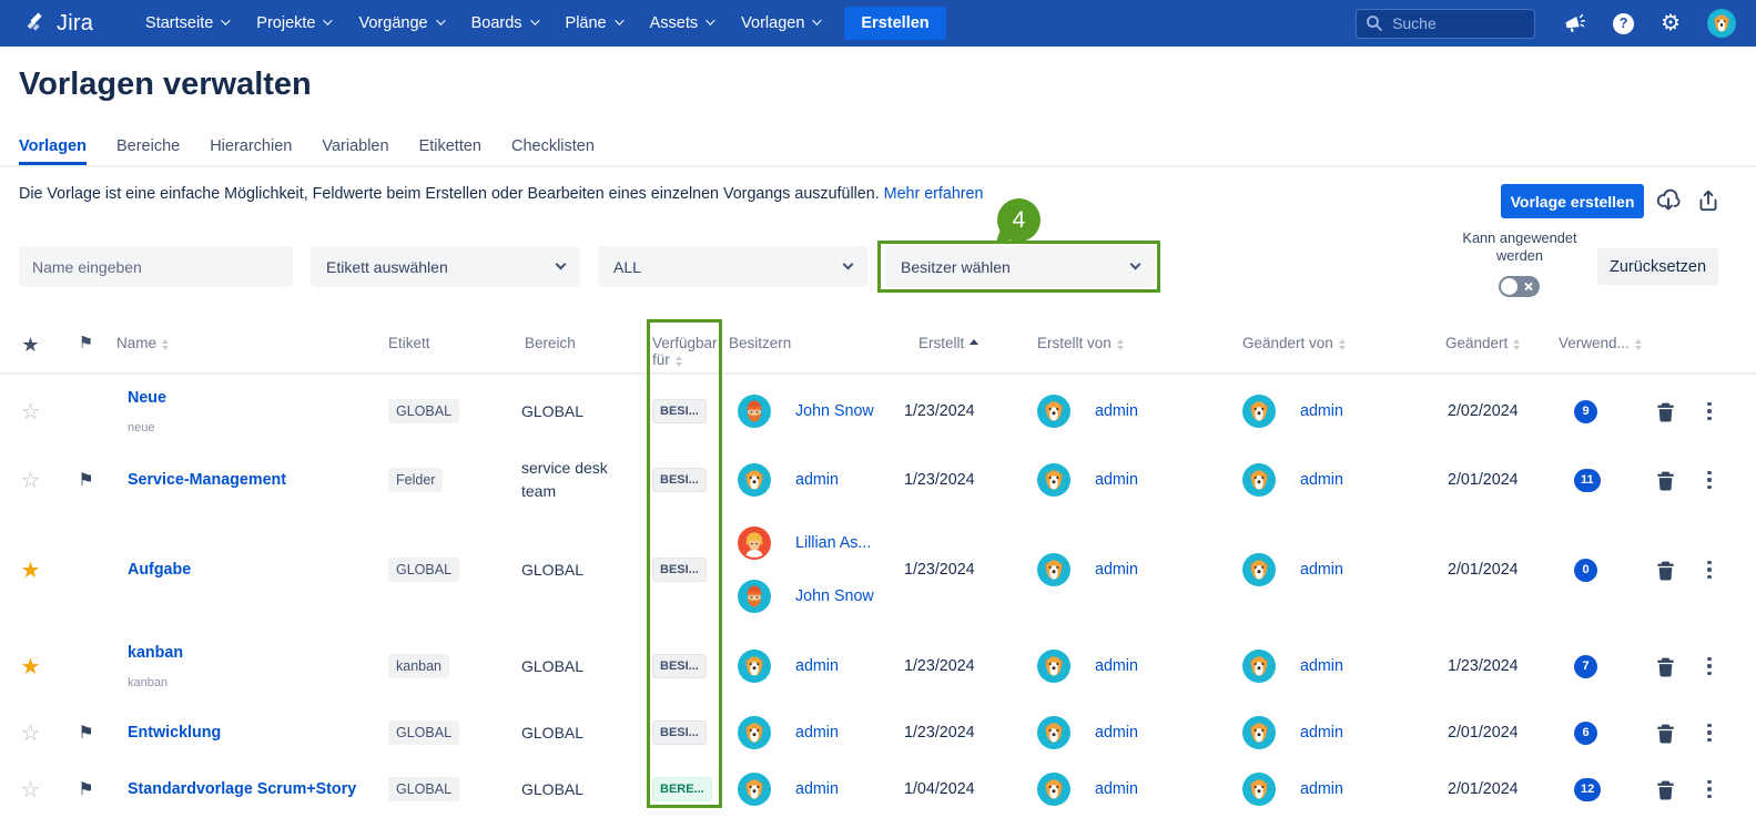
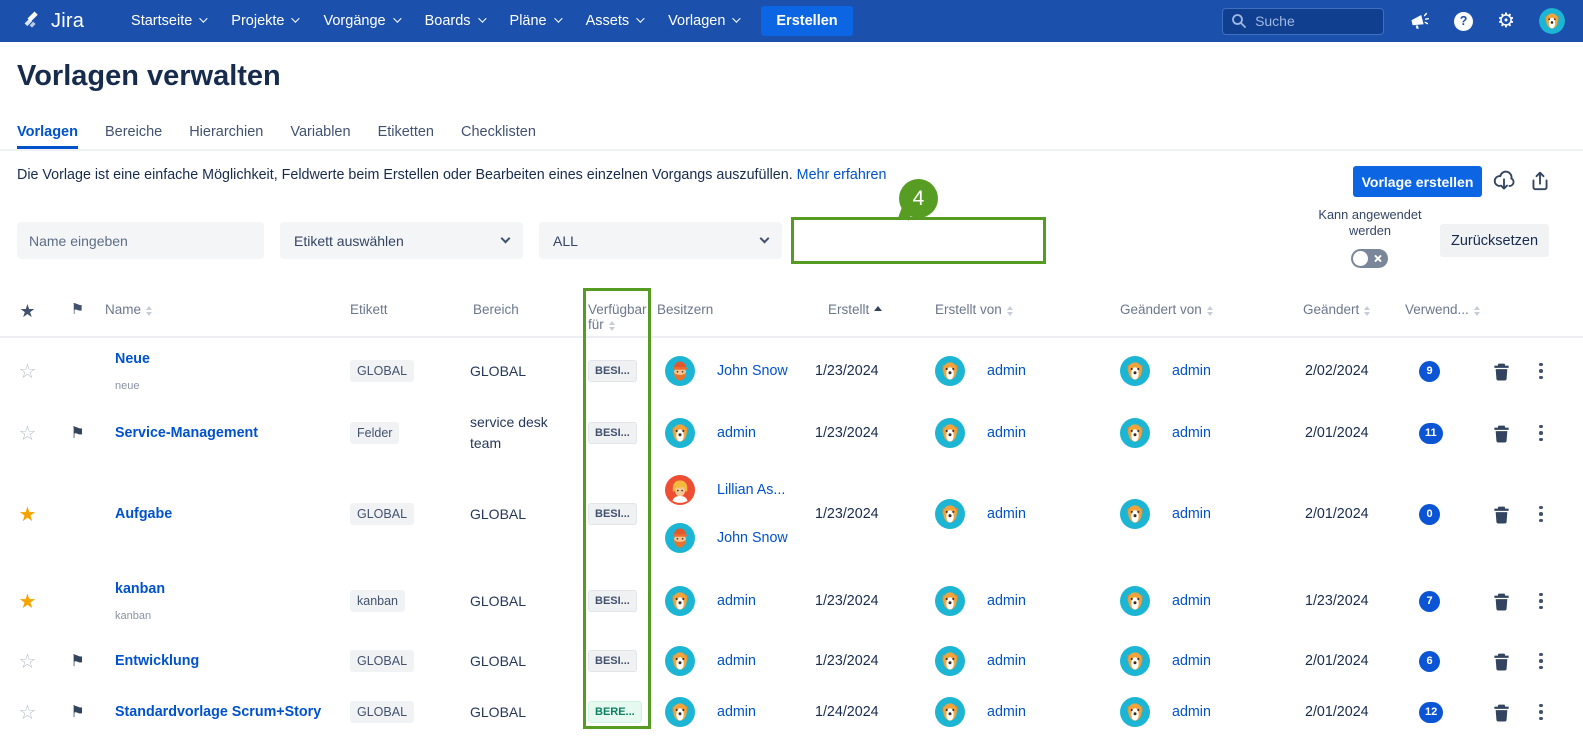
  Jira
  Startseite
  Projekte
  Vorgänge
  Boards
  Pläne
  Assets
  Vorlagen
  Erstellen
  Suche
  ?
  ⚙
  Vorlagen verwalten
  Vorlagen
  Bereiche
  Hierarchien
  Variablen
  Etiketten
  Checklisten
  Die Vorlage ist eine einfache Möglichkeit, Feldwerte beim Erstellen oder Bearbeiten eines einzelnen Vorgangs auszufüllen. Mehr erfahren
  Vorlage erstellen
  Name eingeben
  Etikett auswählen
  ALL
- Besitzer wählen
  Kann angewendet
  werden
  Zurücksetzen
  ★
  ⚑
  Name
  Etikett
  Bereich
  Verfügbar
  für
  Besitzern
  Erstellt
  Erstellt von
  Geändert von
  Geändert
  Verwend...
  ☆
  Neue
  neue
  GLOBAL
  GLOBAL
  BESI...
  John Snow
  1/23/2024
  admin
  admin
  2/02/2024
  9
  ☆
  ⚑
  Service-Management
  Felder
  service desk team
  BESI...
  admin
  1/23/2024
  admin
  admin
  2/01/2024
  11
  ★
  Aufgabe
  GLOBAL
  GLOBAL
  BESI...
  Lillian As...
  John Snow
  1/23/2024
  admin
  admin
  2/01/2024
  0
  ★
  kanban
  kanban
  kanban
  GLOBAL
  BESI...
  admin
  1/23/2024
  admin
  admin
  1/23/2024
  7
  ☆
  ⚑
  Entwicklung
  GLOBAL
  GLOBAL
  BESI...
  admin
  1/23/2024
  admin
  admin
  2/01/2024
  6
  ☆
  ⚑
  Standardvorlage Scrum+Story
  GLOBAL
  GLOBAL
  BERE...
  admin
- 1/04/2024
+ 1/24/2024
  admin
  admin
  2/01/2024
  12
  4
